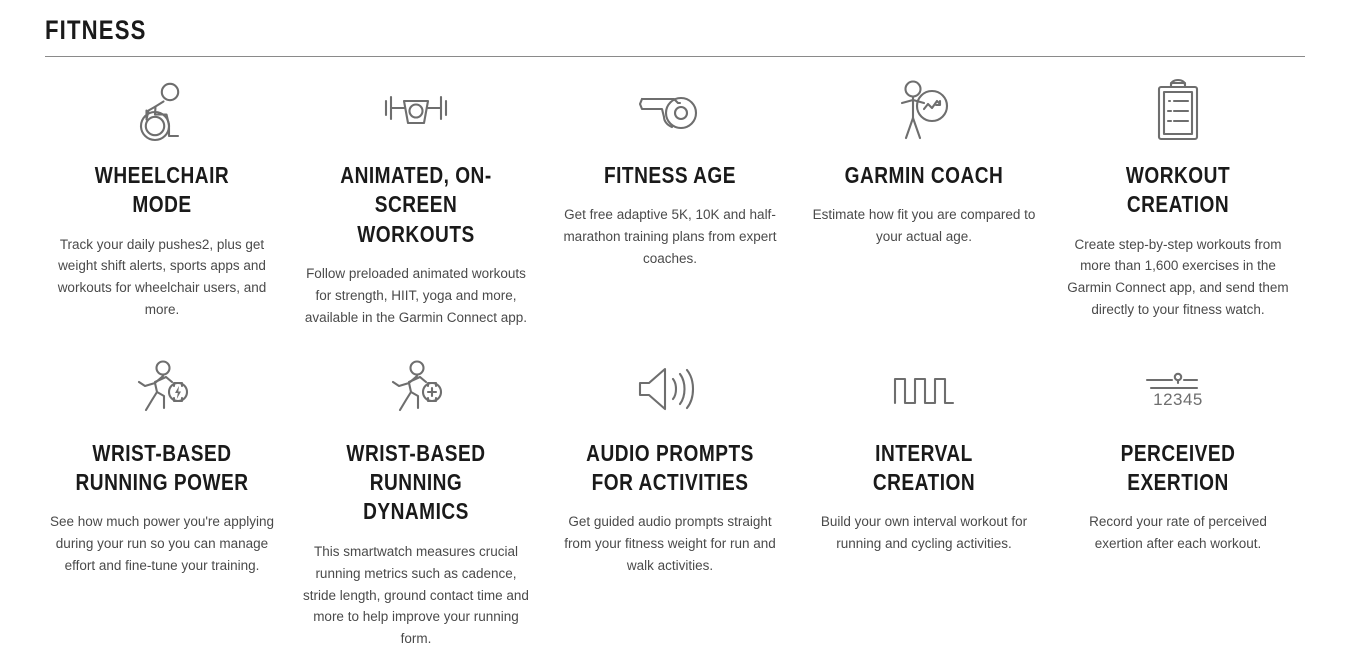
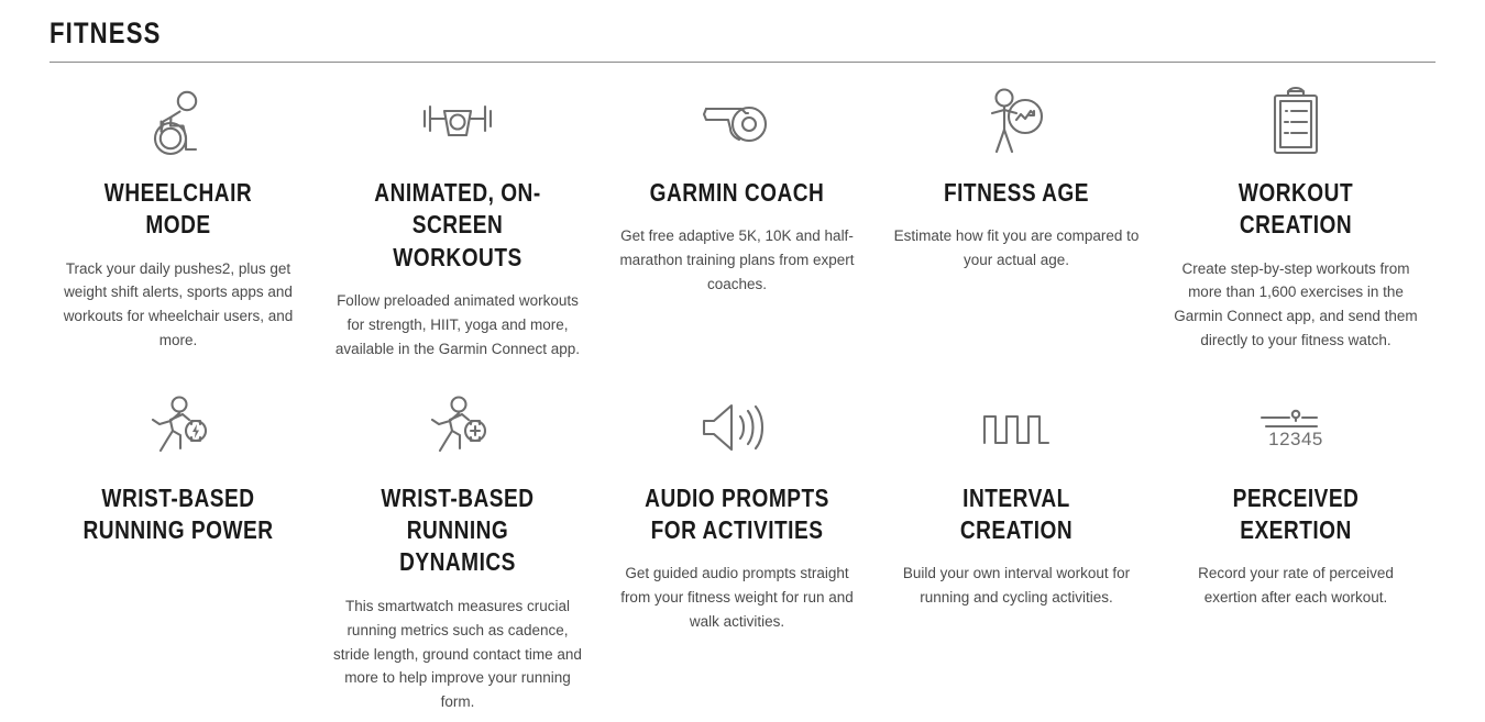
  FITNESS
  WHEELCHAIR MODE
  Track your daily pushes2, plus get weight shift alerts, sports apps and workouts for wheelchair users, and more.
  ANIMATED, ON-SCREEN WORKOUTS
  Follow preloaded animated workouts for strength, HIIT, yoga and more, available in the Garmin Connect app.
- FITNESS AGE
+ GARMIN COACH
  Get free adaptive 5K, 10K and half-marathon training plans from expert coaches.
- GARMIN COACH
+ FITNESS AGE
  Estimate how fit you are compared to your actual age.
  WORKOUT CREATION
  Create step-by-step workouts from more than 1,600 exercises in the Garmin Connect app, and send them directly to your fitness watch.
  WRIST-BASED RUNNING POWER
- See how much power you're applying during your run so you can manage effort and fine-tune your training.
  WRIST-BASED RUNNING DYNAMICS
  This smartwatch measures crucial running metrics such as cadence, stride length, ground contact time and more to help improve your running form.
  AUDIO PROMPTS FOR ACTIVITIES
  Get guided audio prompts straight from your fitness weight for run and walk activities.
  INTERVAL CREATION
  Build your own interval workout for running and cycling activities.
  12345
  PERCEIVED EXERTION
  Record your rate of perceived exertion after each workout.
